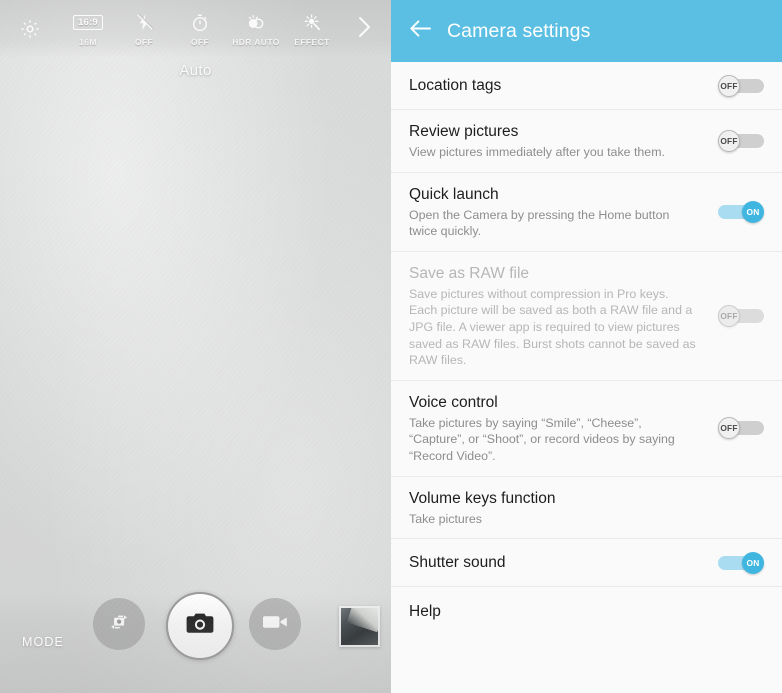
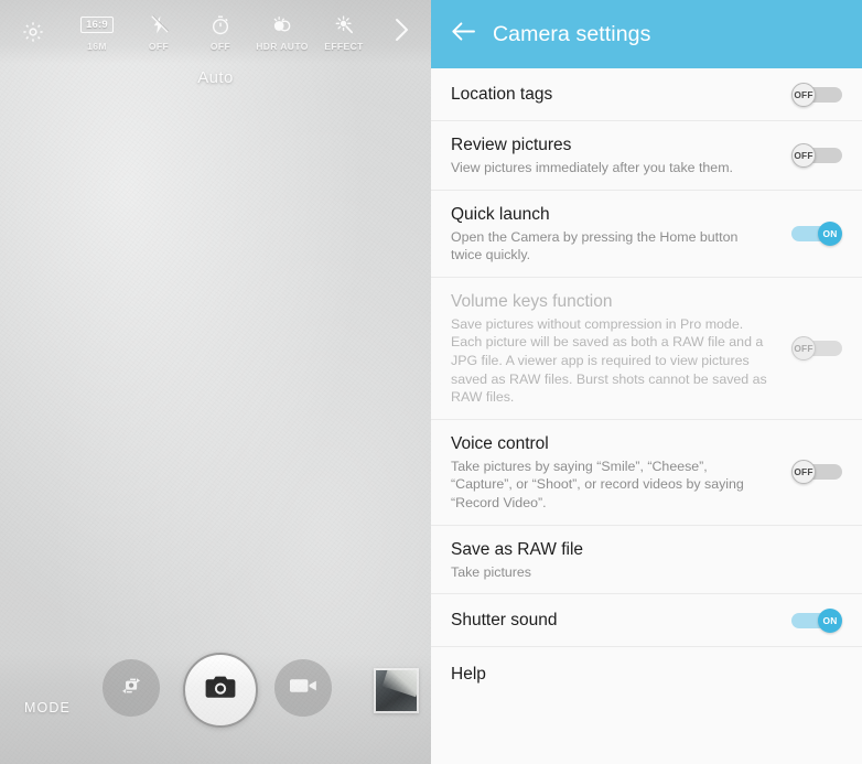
  16:9
  16M
  OFF
  OFF
  HDR AUTO
  EFFECT
  Auto
  MODE
  Camera settings
  Location tags
  OFF
  Review pictures
  View pictures immediately after you take them.
  OFF
  Quick launch
  Open the Camera by pressing the Home button twice quickly.
  ON
- Save as RAW file
+ Volume keys function
- Save pictures without compression in Pro keys. Each picture will be saved as both a RAW file and a JPG file. A viewer app is required to view pictures saved as RAW files. Burst shots cannot be saved as RAW files.
+ Save pictures without compression in Pro mode. Each picture will be saved as both a RAW file and a JPG file. A viewer app is required to view pictures saved as RAW files. Burst shots cannot be saved as RAW files.
  OFF
  Voice control
  Take pictures by saying “Smile”, “Cheese”, “Capture”, or “Shoot”, or record videos by saying “Record Video”.
  OFF
- Volume keys function
+ Save as RAW file
  Take pictures
  Shutter sound
  ON
  Help
